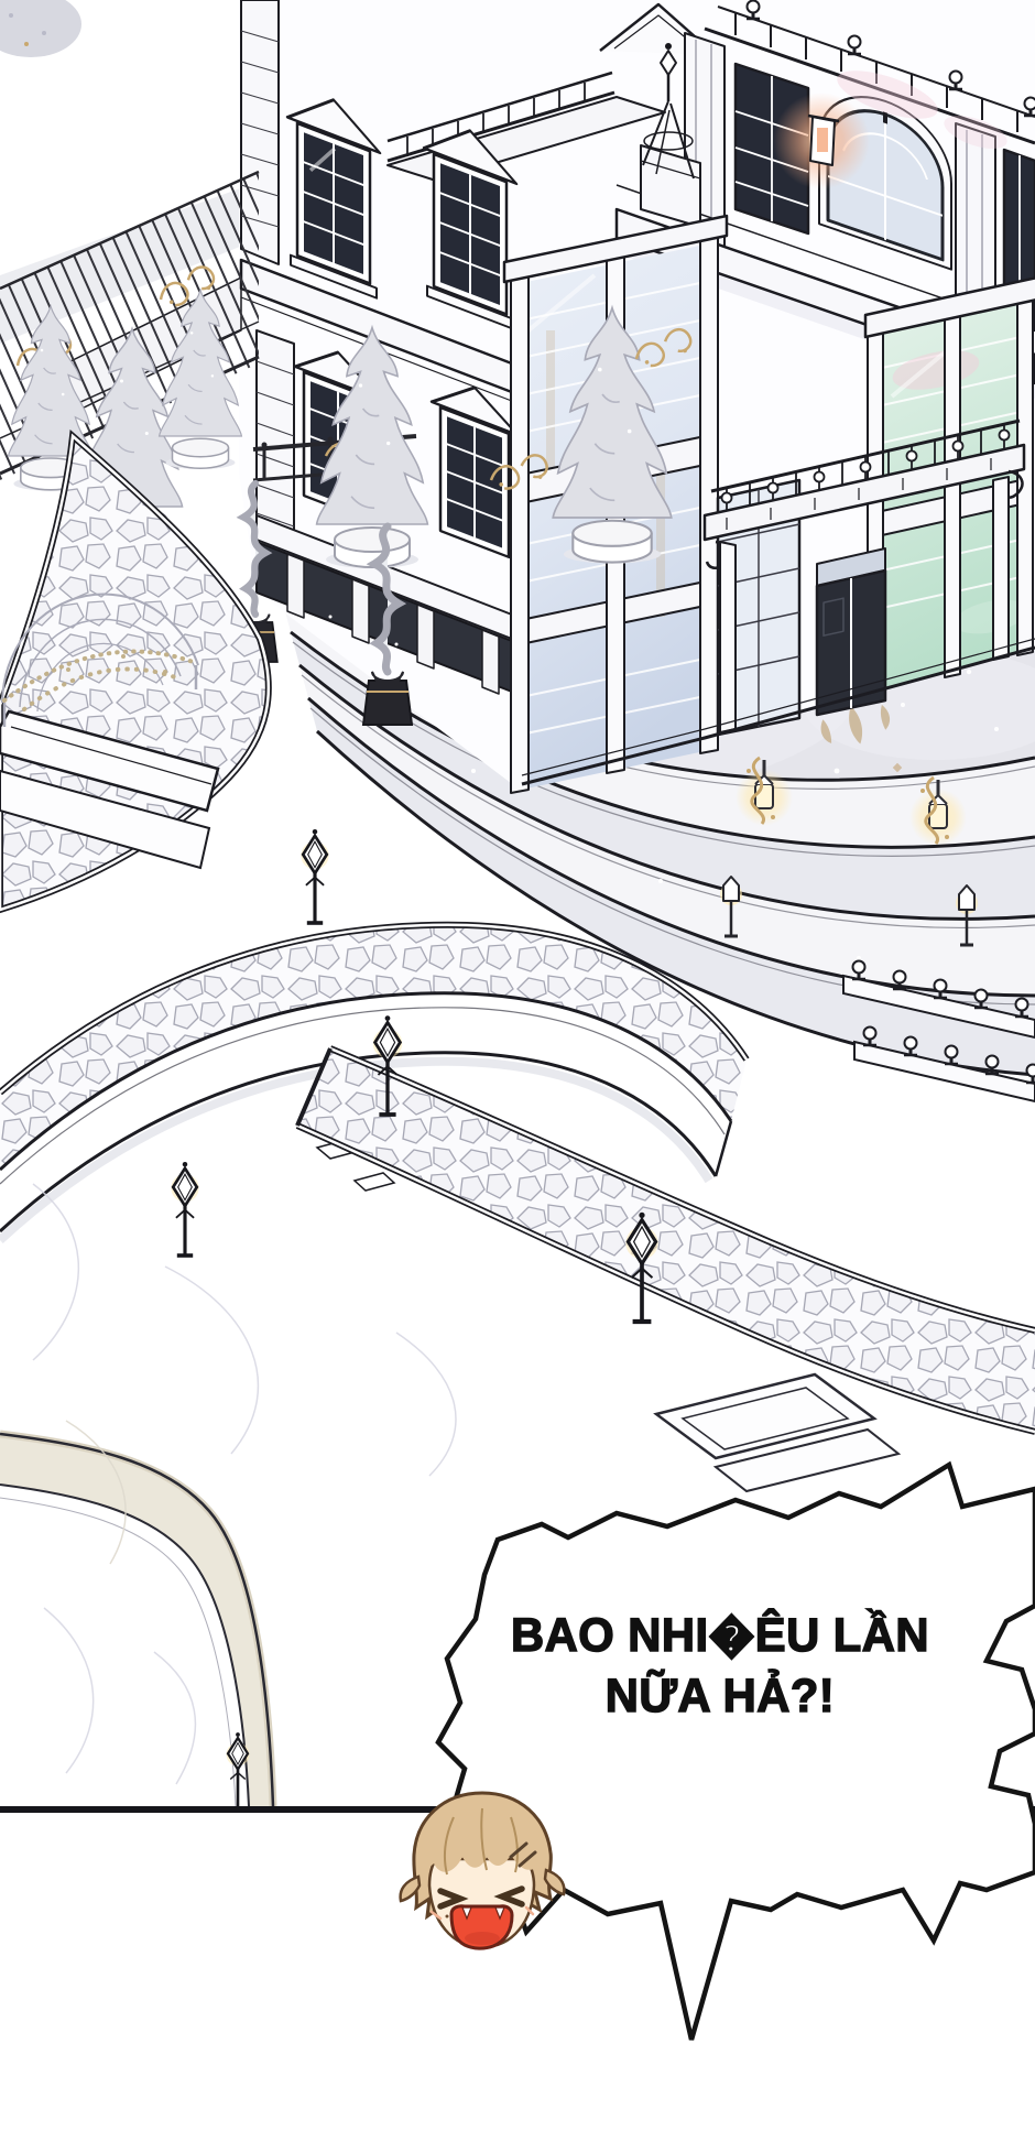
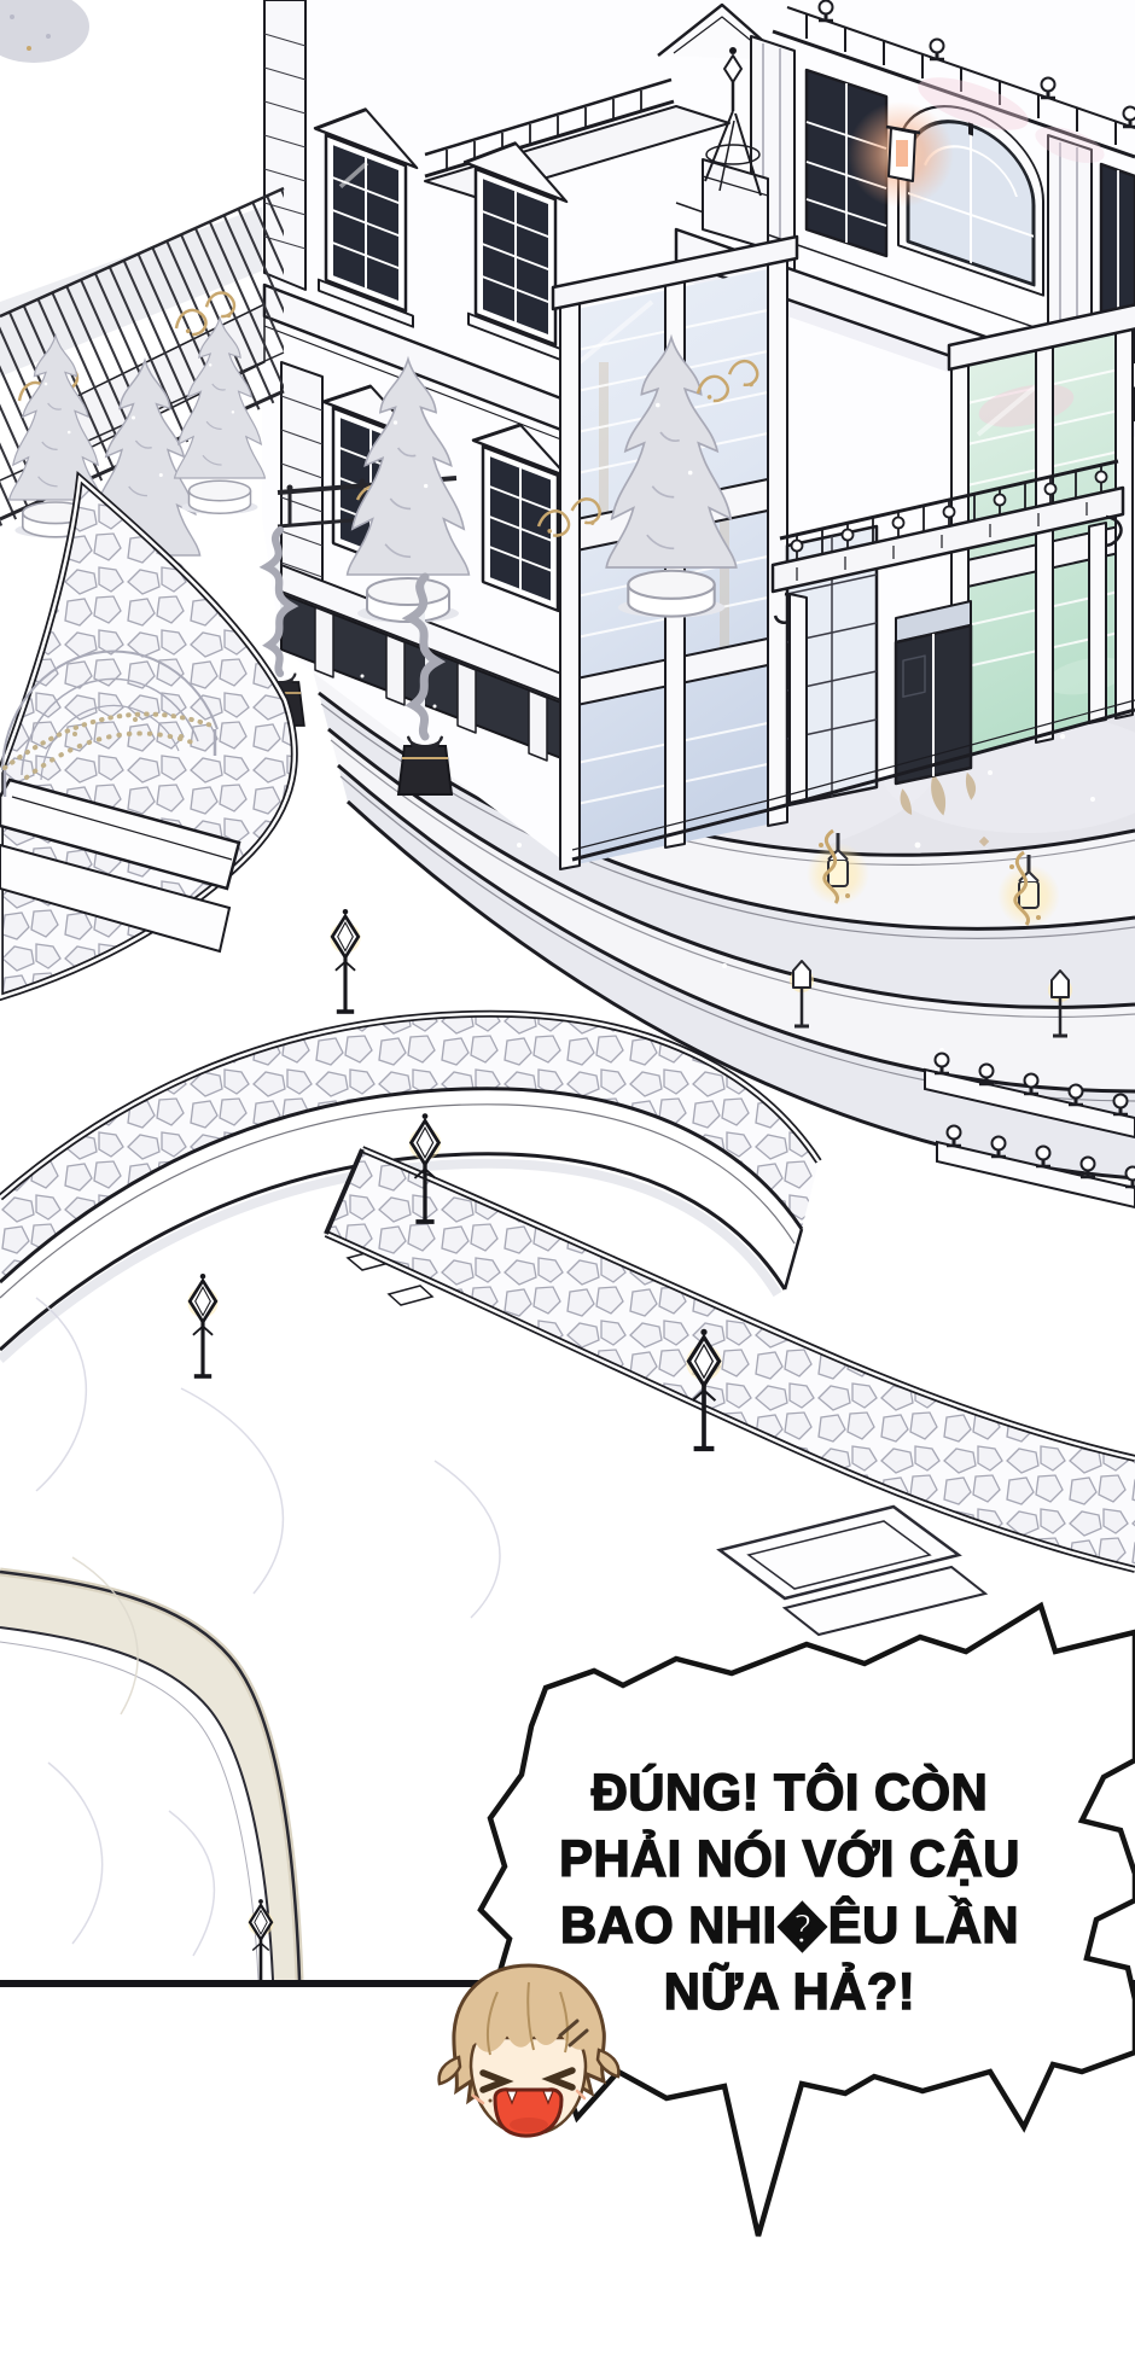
+ ĐÚNG! TÔI CÒN
+ PHẢI NÓI VỚI CẬU
  BAO NHI�ÊU LẦN
  NỮA HẢ?!
